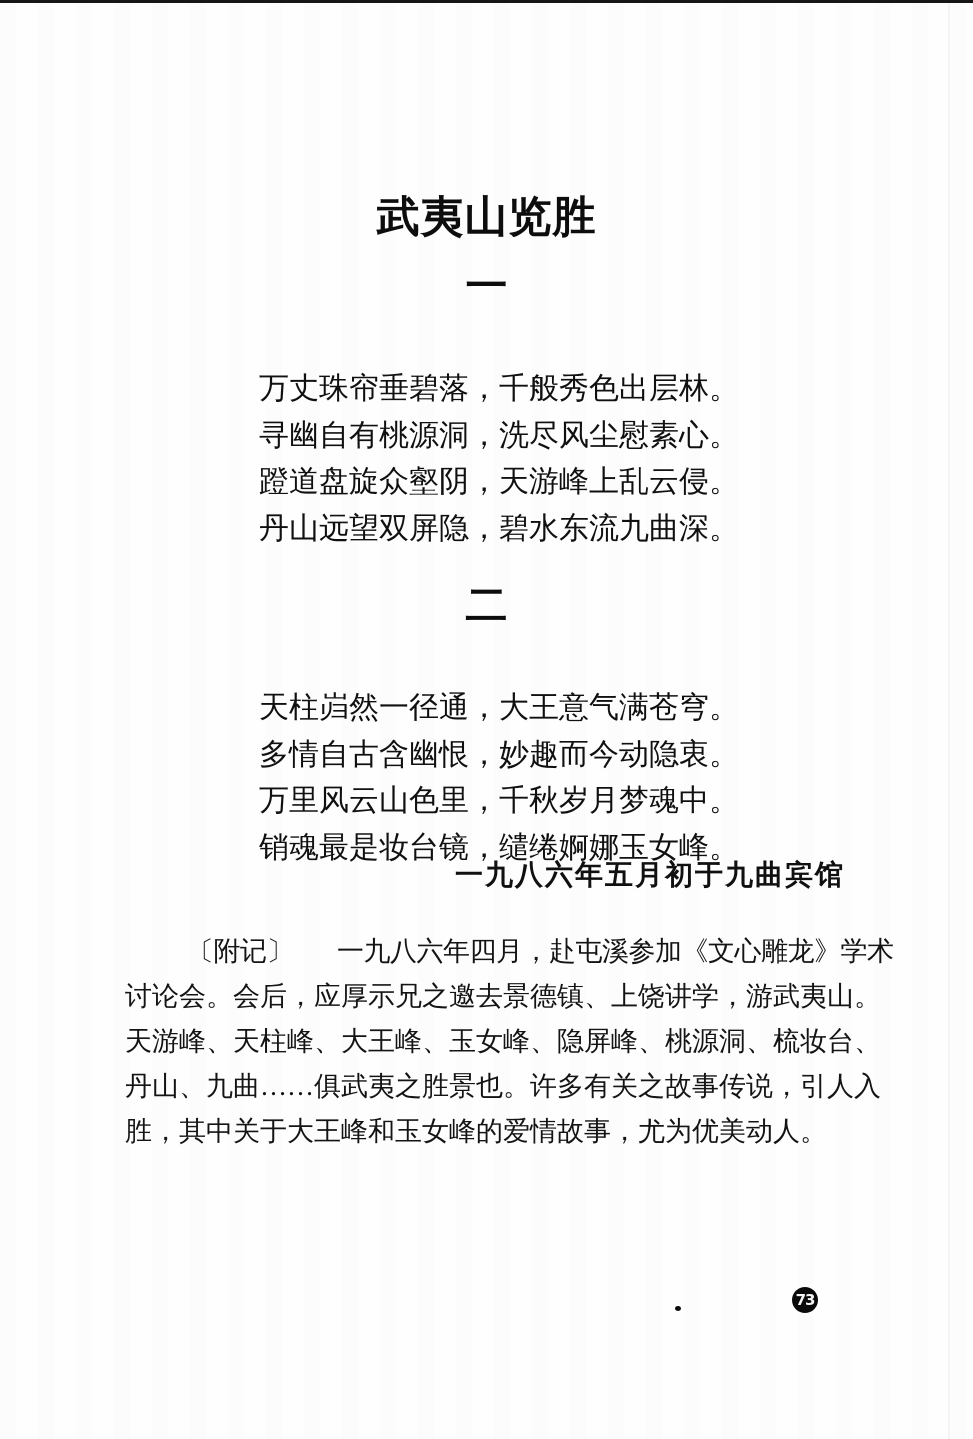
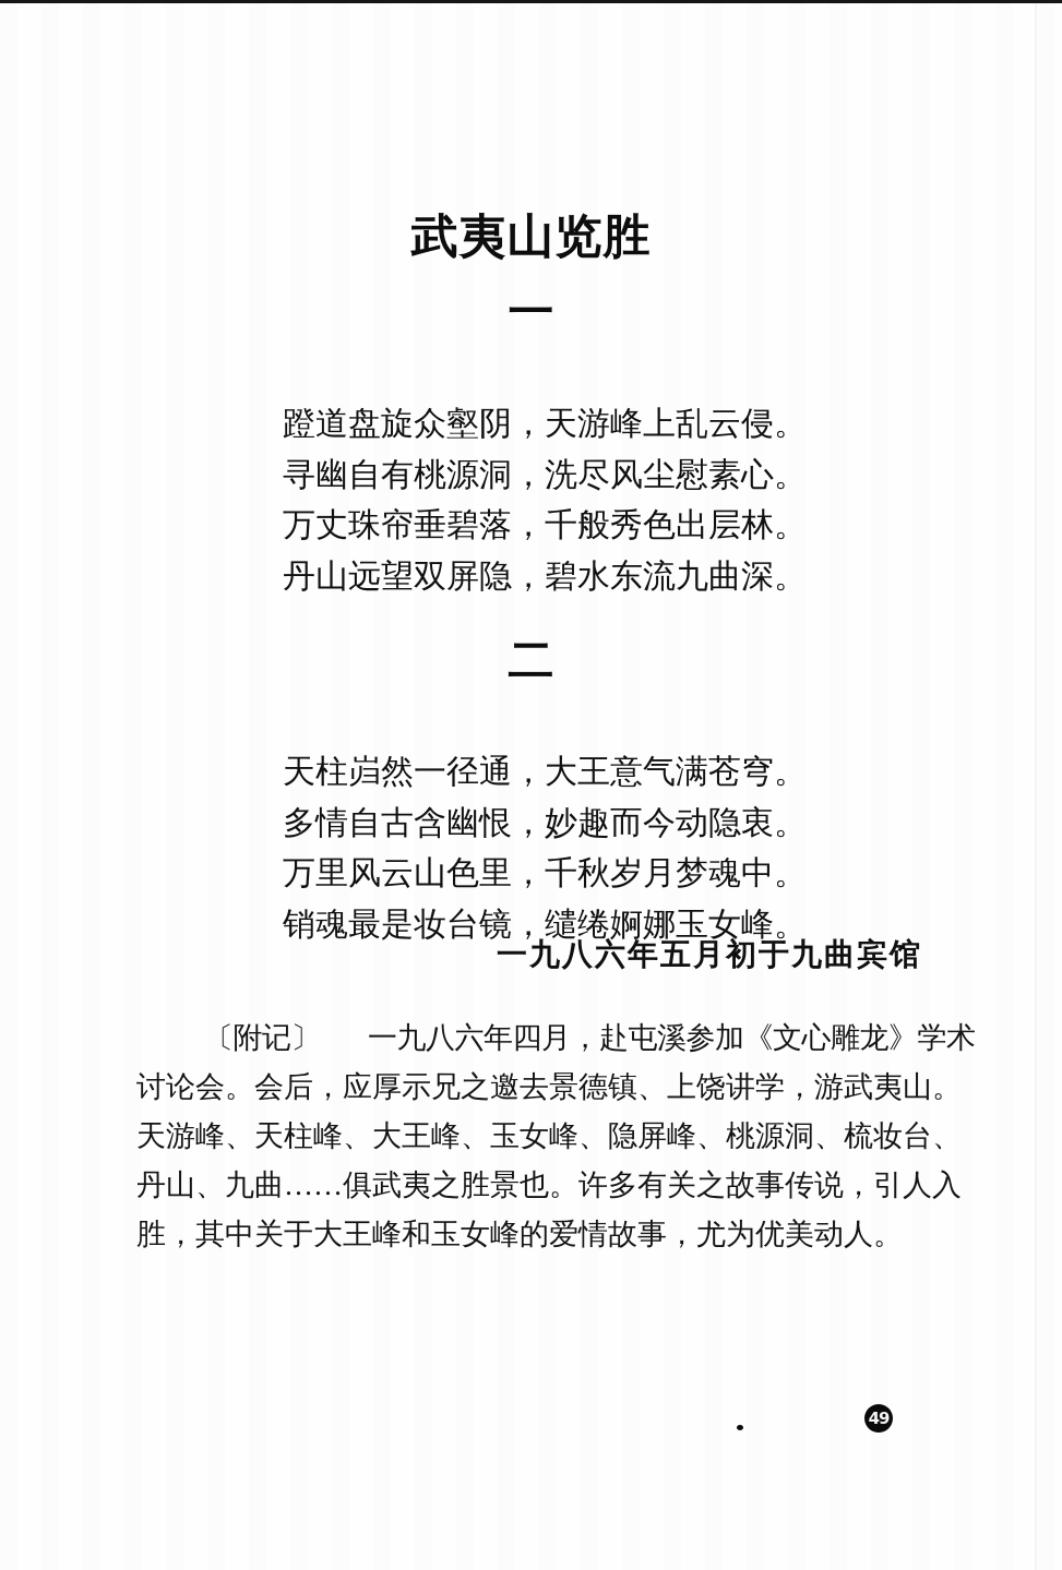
  武夷山览胜
  一
- 万丈珠帘垂碧落，千般秀色出层林。
+ 蹬道盘旋众壑阴，天游峰上乱云侵。
  寻幽自有桃源洞，洗尽风尘慰素心。
- 蹬道盘旋众壑阴，天游峰上乱云侵。
+ 万丈珠帘垂碧落，千般秀色出层林。
  丹山远望双屏隐，碧水东流九曲深。
  二
  天柱岿然一径通，大王意气满苍穹。
  多情自古含幽恨，妙趣而今动隐衷。
  万里风云山色里，千秋岁月梦魂中。
  销魂最是妆台镜，缱绻婀娜玉女峰。
  一九八六年五月初于九曲宾馆
  〔附记〕 一九八六年四月，赴屯溪参加《文心雕龙》学术
  讨论会。会后，应厚示兄之邀去景德镇、上饶讲学，游武夷山。
  天游峰、天柱峰、大王峰、玉女峰、隐屏峰、桃源洞、梳妆台、
  丹山、九曲……俱武夷之胜景也。许多有关之故事传说，引人入
  胜，其中关于大王峰和玉女峰的爱情故事，尤为优美动人。
- 73
+ 49
